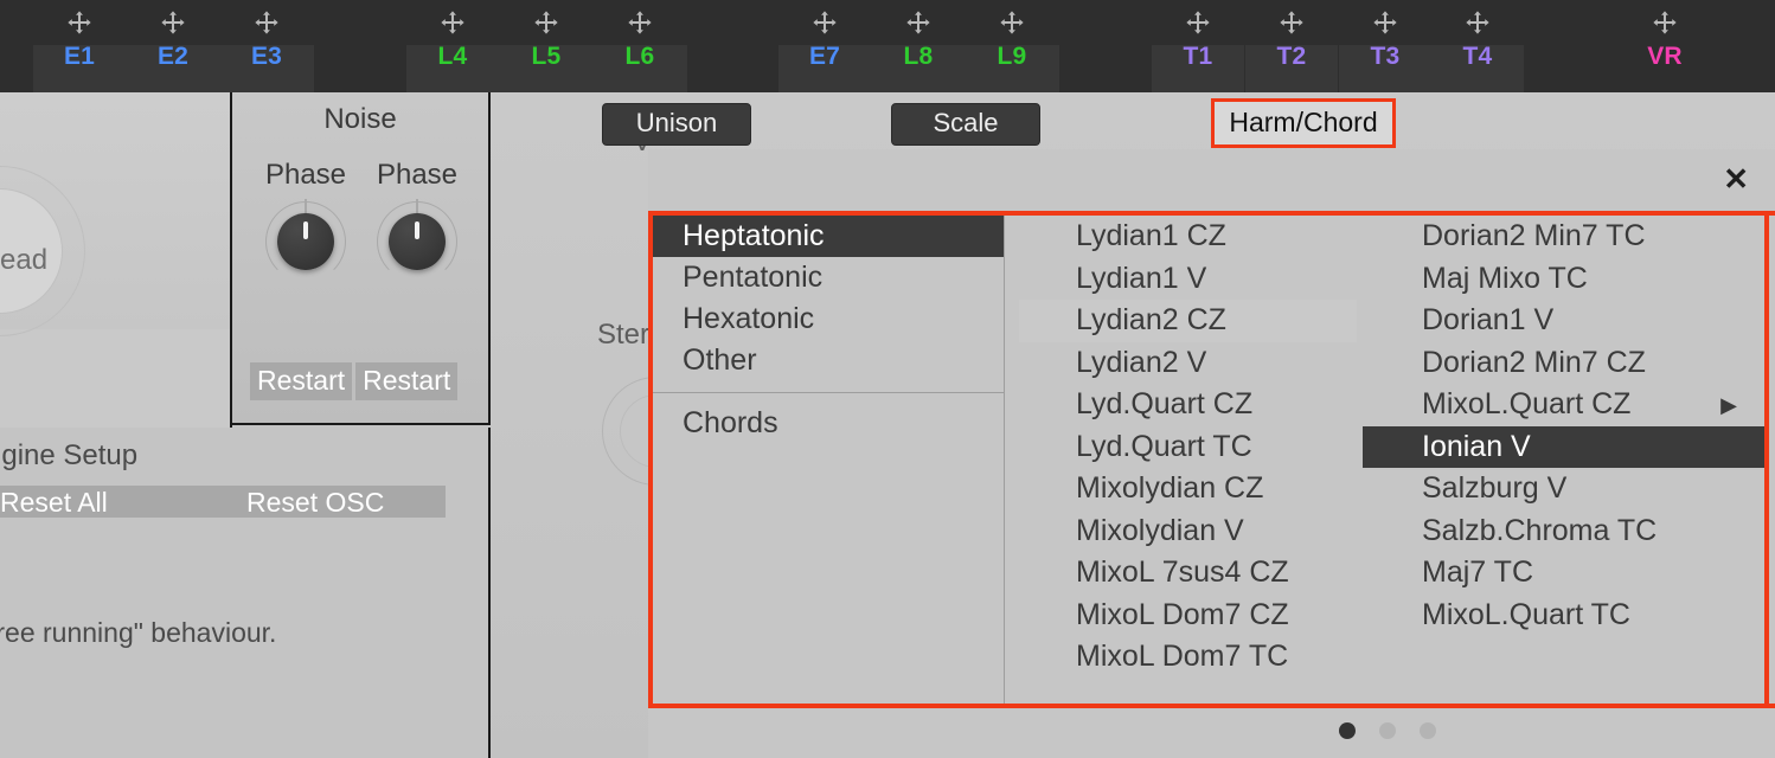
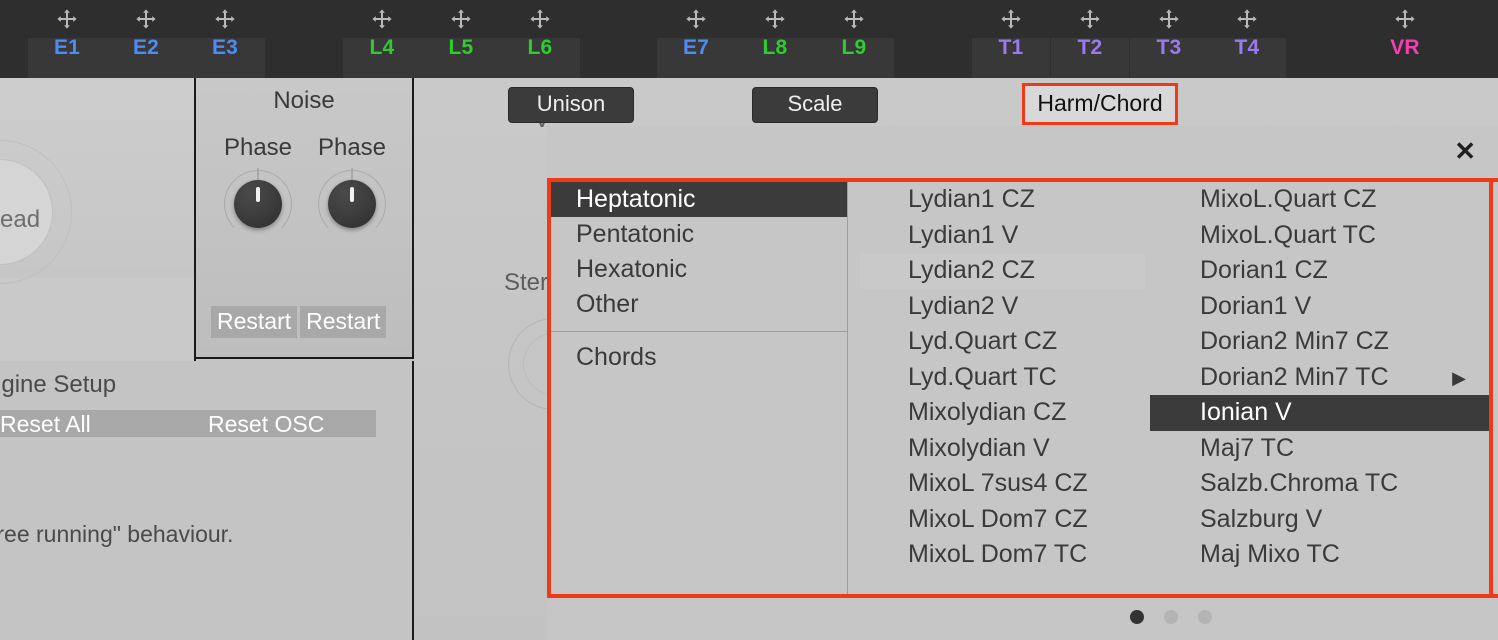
  E1
  E2
  E3
  L4
  L5
  L6
  E7
  L8
  L9
  T1
  T2
  T3
  T4
  VR
  ead
  Noise
  Phase
  Phase
  Restart
  Restart
  gine Setup
  Reset All
  Reset OSC
  ree running" behaviour.
  Ster
  Unison
  Scale
  Harm/Chord
  ✕
  Heptatonic
  Pentatonic
  Hexatonic
  Other
  Chords
  Lydian1 CZ
  Lydian1 V
  Lydian2 CZ
  Lydian2 V
  Lyd.Quart CZ
  Lyd.Quart TC
  Mixolydian CZ
  Mixolydian V
  MixoL 7sus4 CZ
  MixoL Dom7 CZ
  MixoL Dom7 TC
- Dorian2 Min7 TC
+ MixoL.Quart CZ
- Maj Mixo TC
+ MixoL.Quart TC
+ Dorian1 CZ
  Dorian1 V
  Dorian2 Min7 CZ
- MixoL.Quart CZ
+ Dorian2 Min7 TC
  ▶
  Ionian V
- Salzburg V
+ Maj7 TC
  Salzb.Chroma TC
- Maj7 TC
+ Salzburg V
- MixoL.Quart TC
+ Maj Mixo TC
